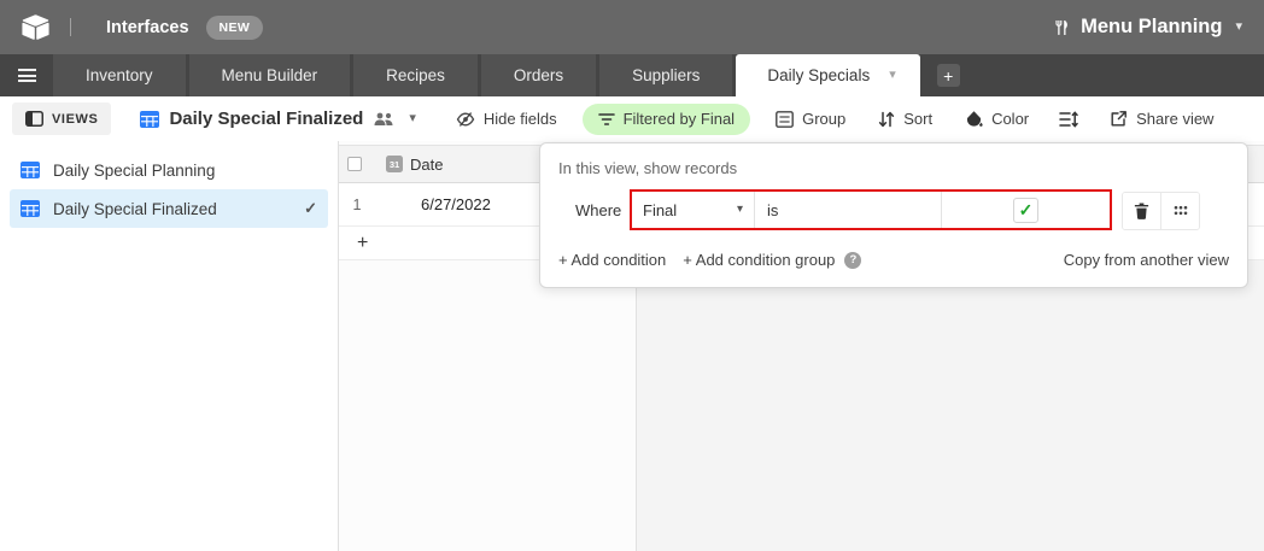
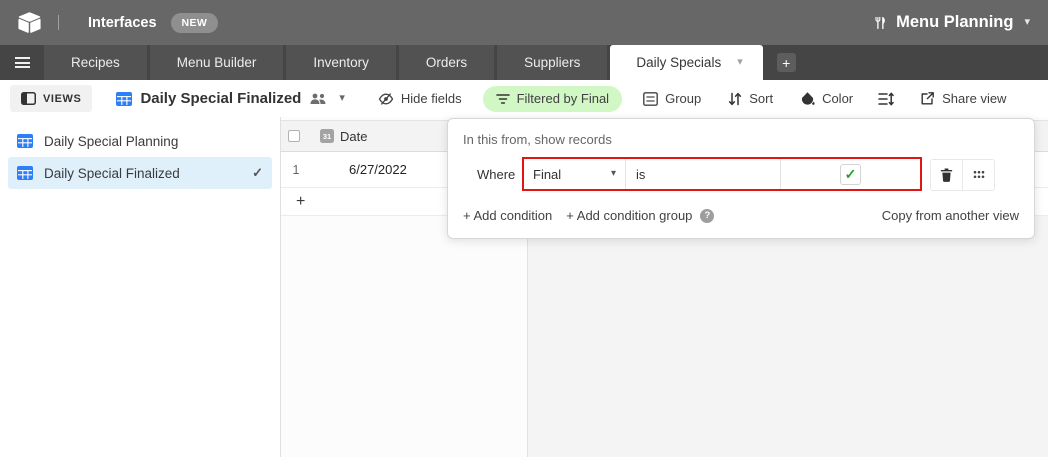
  Interfaces
  NEW
  Menu Planning
  ▾
- Inventory
+ Recipes
  Menu Builder
- Recipes
+ Inventory
  Orders
  Suppliers
  Daily Specials
  ▾
  +
  VIEWS
  Daily Special Finalized
  ▾
  Hide fields
  Filtered by Final
  Group
  Sort
  Color
  Share view
  Daily Special Planning
  Daily Special Finalized
  ✓
  31
  Date
  1
  6/27/2022
  +
- In this view, show records
+ In this from, show records
  Where
  Final
  ▾
  is
  ✓
  + Add condition
  + Add condition group
  ?
  Copy from another view
